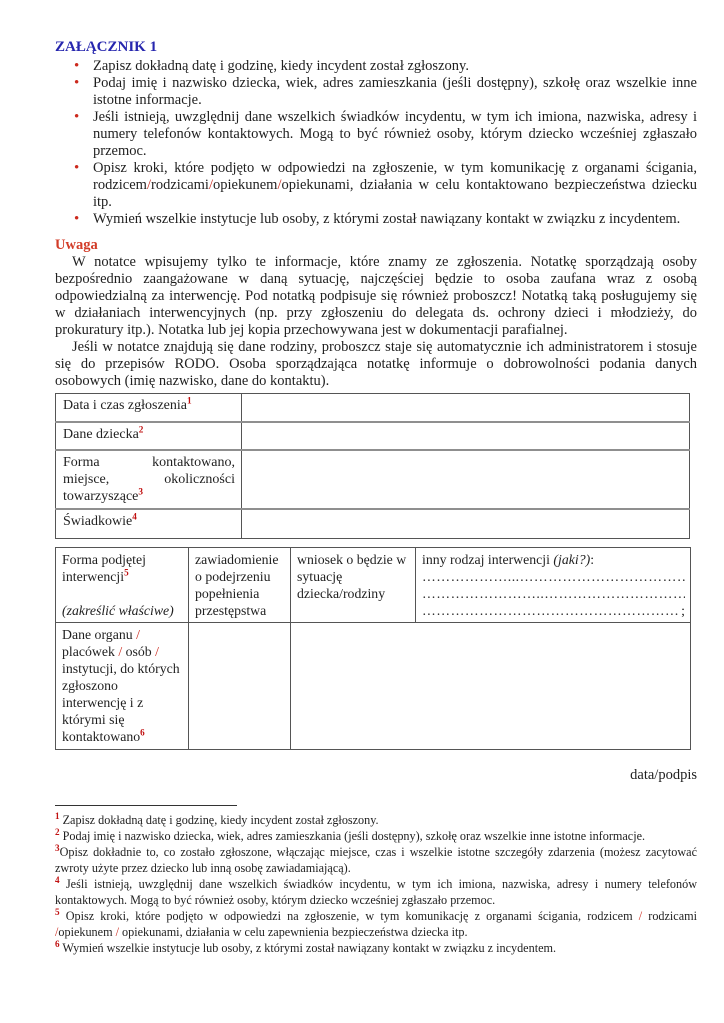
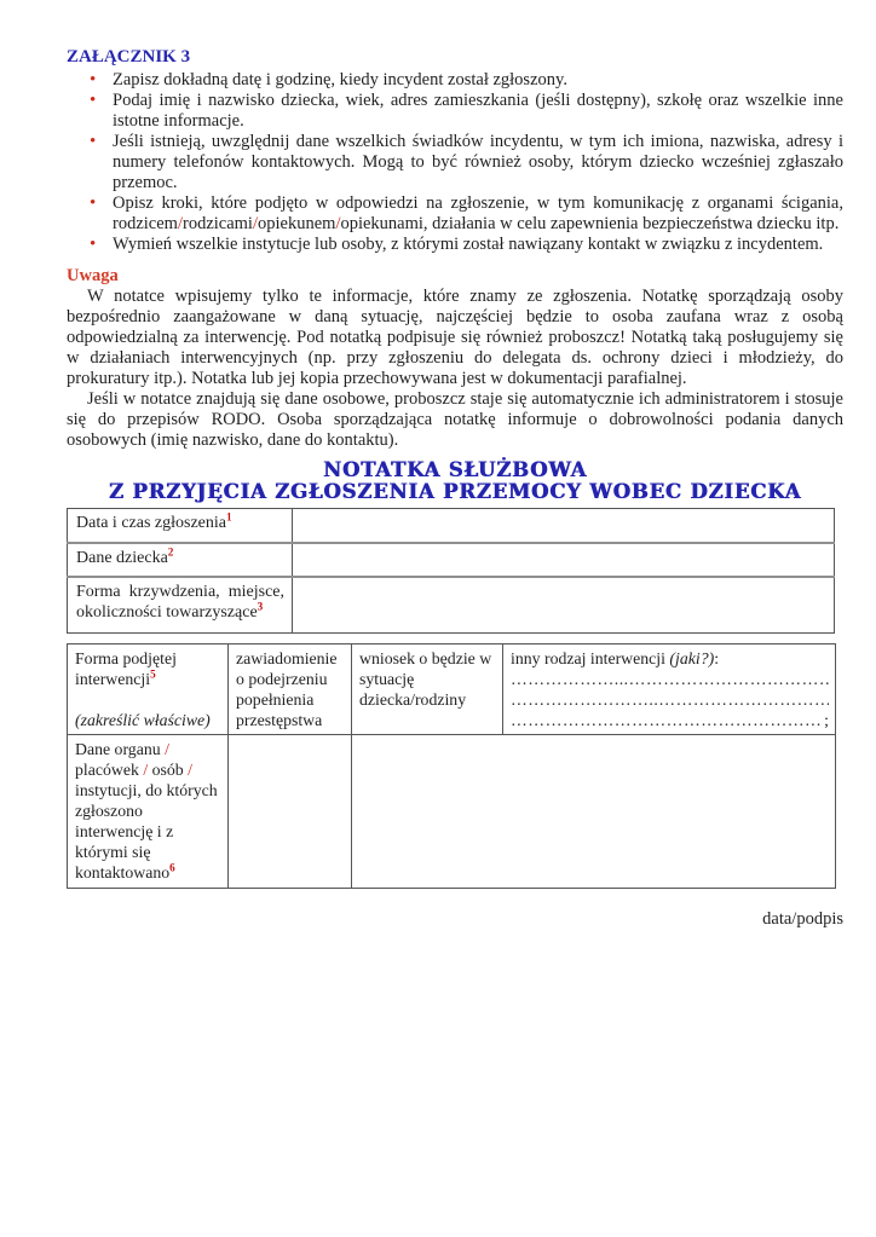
- ZAŁĄCZNIK 1
+ ZAŁĄCZNIK 3
  Zapisz dokładną datę i godzinę, kiedy incydent został zgłoszony.
  Podaj imię i nazwisko dziecka, wiek, adres zamieszkania (jeśli dostępny), szkołę oraz wszelkie inne istotne informacje.
  Jeśli istnieją, uwzględnij dane wszelkich świadków incydentu, w tym ich imiona, nazwiska, adresy i numery telefonów kontaktowych. Mogą to być również osoby, którym dziecko wcześniej zgłaszało przemoc.
- Opisz kroki, które podjęto w odpowiedzi na zgłoszenie, w tym komunikację z organami ścigania, rodzicem/rodzicami/opiekunem/opiekunami, działania w celu kontaktowano bezpieczeństwa dziecku itp.
+ Opisz kroki, które podjęto w odpowiedzi na zgłoszenie, w tym komunikację z organami ścigania, rodzicem/rodzicami/opiekunem/opiekunami, działania w celu zapewnienia bezpieczeństwa dziecku itp.
  Wymień wszelkie instytucje lub osoby, z którymi został nawiązany kontakt w związku z incydentem.
  Uwaga
  W notatce wpisujemy tylko te informacje, które znamy ze zgłoszenia. Notatkę sporządzają osoby bezpośrednio zaangażowane w daną sytuację, najczęściej będzie to osoba zaufana wraz z osobą odpowiedzialną za interwencję. Pod notatką podpisuje się również proboszcz! Notatką taką posługujemy się w działaniach interwencyjnych (np. przy zgłoszeniu do delegata ds. ochrony dzieci i młodzieży, do prokuratury itp.). Notatka lub jej kopia przechowywana jest w dokumentacji parafialnej.
- Jeśli w notatce znajdują się dane rodziny, proboszcz staje się automatycznie ich administratorem i stosuje się do przepisów RODO. Osoba sporządzająca notatkę informuje o dobrowolności podania danych osobowych (imię nazwisko, dane do kontaktu).
+ Jeśli w notatce znajdują się dane osobowe, proboszcz staje się automatycznie ich administratorem i stosuje się do przepisów RODO. Osoba sporządzająca notatkę informuje o dobrowolności podania danych osobowych (imię nazwisko, dane do kontaktu).
+ NOTATKA SŁUŻBOWA
+ Z PRZYJĘCIA ZGŁOSZENIA PRZEMOCY WOBEC DZIECKA
  Data i czas zgłoszenia1
  Dane dziecka2
- Forma kontaktowano, miejsce, okoliczności towarzyszące3
+ Forma krzywdzenia, miejsce, okoliczności towarzyszące3
- Świadkowie4
  Forma podjętej interwencji5(zakreślić właściwe)	zawiadomienie o podejrzeniu popełnienia przestępstwa	wniosek o będzie w sytuację dziecka/rodziny	inny rodzaj interwencji (jaki?): ………………...……………………………… ……………………..………………………… ……………………………………………… ;
  Dane organu / placówek / osób / instytucji, do których zgłoszono interwencję i z którymi się kontaktowano6
  data/podpis
- 1 Zapisz dokładną datę i godzinę, kiedy incydent został zgłoszony.
- 2 Podaj imię i nazwisko dziecka, wiek, adres zamieszkania (jeśli dostępny), szkołę oraz wszelkie inne istotne informacje.
- 3Opisz dokładnie to, co zostało zgłoszone, włączając miejsce, czas i wszelkie istotne szczegóły zdarzenia (możesz zacytować zwroty użyte przez dziecko lub inną osobę zawiadamiającą).
- 4 Jeśli istnieją, uwzględnij dane wszelkich świadków incydentu, w tym ich imiona, nazwiska, adresy i numery telefonów kontaktowych. Mogą to być również osoby, którym dziecko wcześniej zgłaszało przemoc.
- 5 Opisz kroki, które podjęto w odpowiedzi na zgłoszenie, w tym komunikację z organami ścigania, rodzicem / rodzicami /opiekunem / opiekunami, działania w celu zapewnienia bezpieczeństwa dziecka itp.
- 6 Wymień wszelkie instytucje lub osoby, z którymi został nawiązany kontakt w związku z incydentem.
